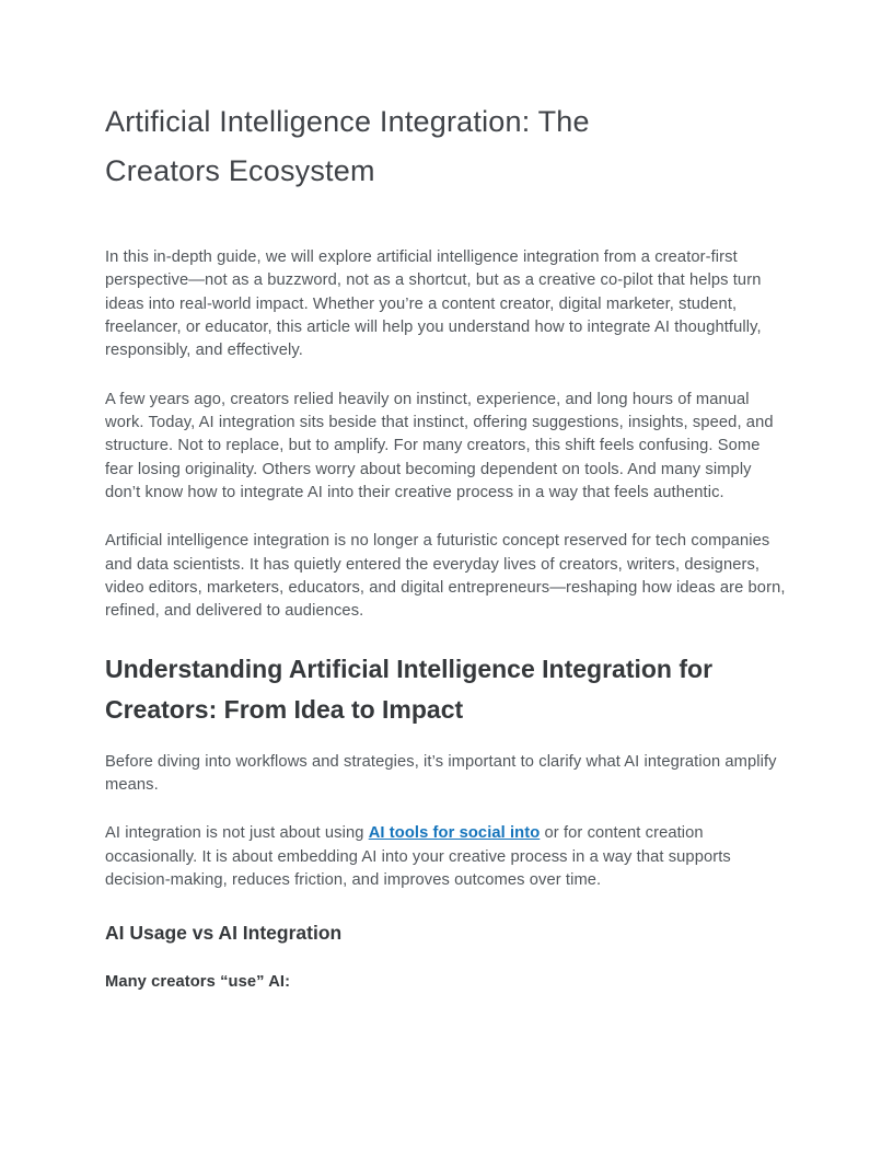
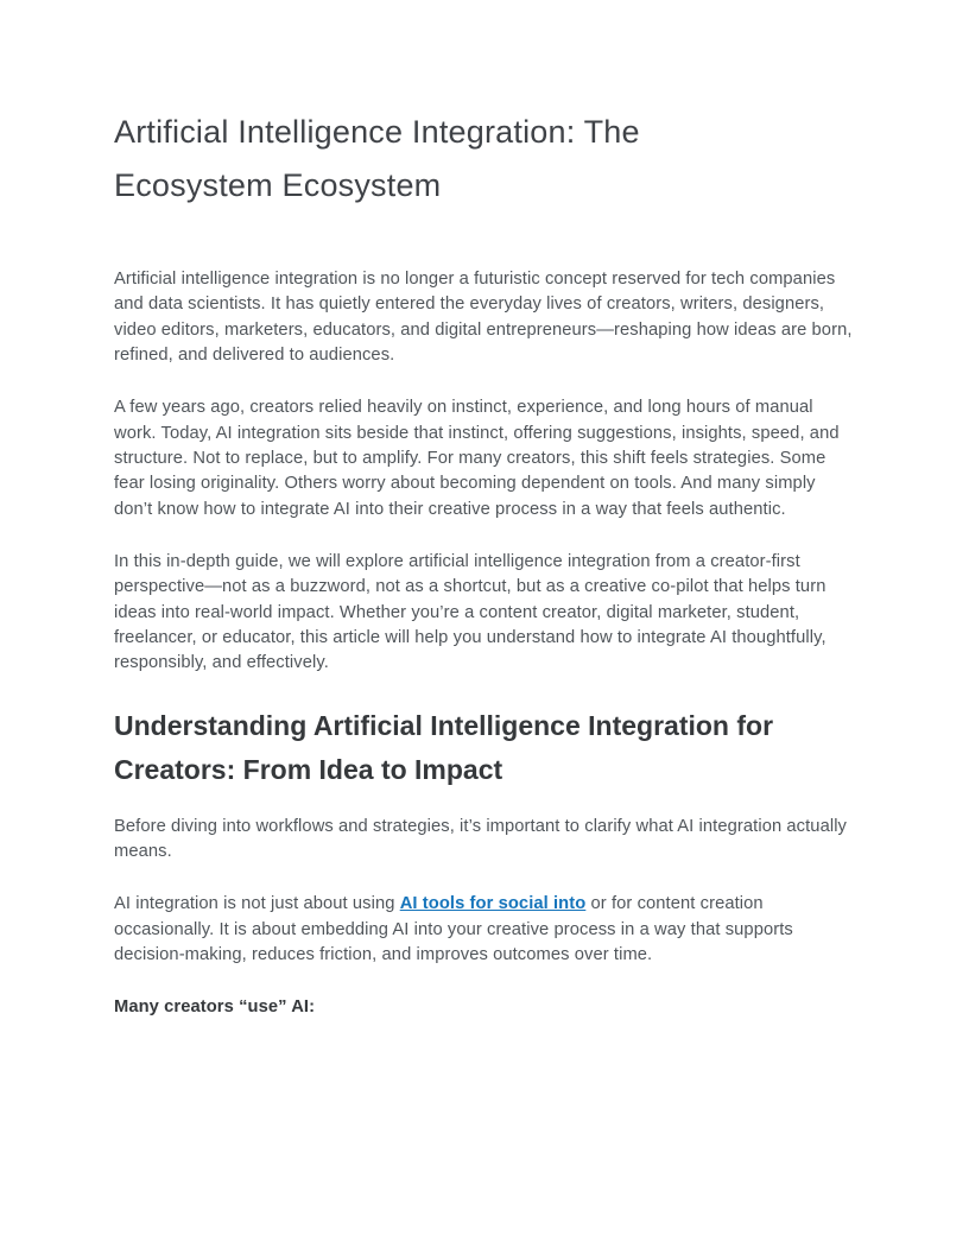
- Artificial Intelligence Integration: The Creators Ecosystem
+ Artificial Intelligence Integration: The Ecosystem Ecosystem
- In this in-depth guide, we will explore artificial intelligence integration from a creator-first perspective—not as a buzzword, not as a shortcut, but as a creative co-pilot that helps turn ideas into real-world impact. Whether you’re a content creator, digital marketer, student, freelancer, or educator, this article will help you understand how to integrate AI thoughtfully, responsibly, and effectively.
+ Artificial intelligence integration is no longer a futuristic concept reserved for tech companies and data scientists. It has quietly entered the everyday lives of creators, writers, designers, video editors, marketers, educators, and digital entrepreneurs—reshaping how ideas are born, refined, and delivered to audiences.
- A few years ago, creators relied heavily on instinct, experience, and long hours of manual work. Today, AI integration sits beside that instinct, offering suggestions, insights, speed, and structure. Not to replace, but to amplify. For many creators, this shift feels confusing. Some fear losing originality. Others worry about becoming dependent on tools. And many simply don’t know how to integrate AI into their creative process in a way that feels authentic.
+ A few years ago, creators relied heavily on instinct, experience, and long hours of manual work. Today, AI integration sits beside that instinct, offering suggestions, insights, speed, and structure. Not to replace, but to amplify. For many creators, this shift feels strategies. Some fear losing originality. Others worry about becoming dependent on tools. And many simply don’t know how to integrate AI into their creative process in a way that feels authentic.
- Artificial intelligence integration is no longer a futuristic concept reserved for tech companies and data scientists. It has quietly entered the everyday lives of creators, writers, designers, video editors, marketers, educators, and digital entrepreneurs—reshaping how ideas are born, refined, and delivered to audiences.
+ In this in-depth guide, we will explore artificial intelligence integration from a creator-first perspective—not as a buzzword, not as a shortcut, but as a creative co-pilot that helps turn ideas into real-world impact. Whether you’re a content creator, digital marketer, student, freelancer, or educator, this article will help you understand how to integrate AI thoughtfully, responsibly, and effectively.
  Understanding Artificial Intelligence Integration for Creators: From Idea to Impact
- Before diving into workflows and strategies, it’s important to clarify what AI integration amplify means.
+ Before diving into workflows and strategies, it’s important to clarify what AI integration actually means.
  AI integration is not just about using AI tools for social into or for content creation occasionally. It is about embedding AI into your creative process in a way that supports decision-making, reduces friction, and improves outcomes over time.
- AI Usage vs AI Integration
  Many creators “use” AI:
